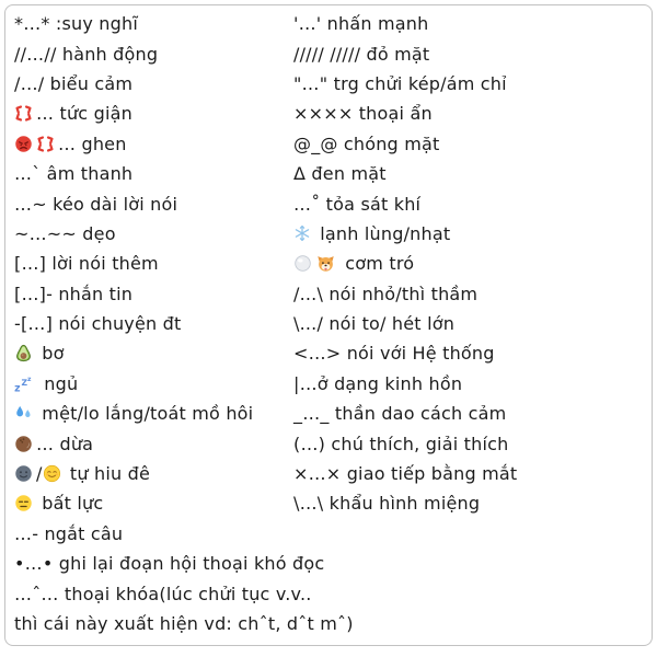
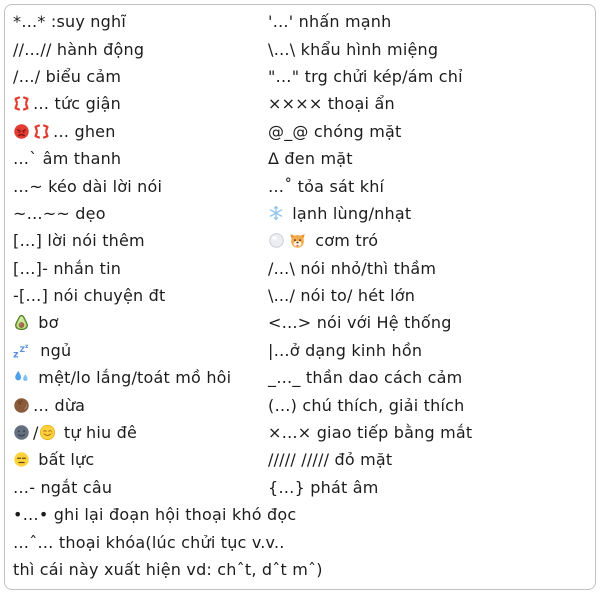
  *…* :suy nghĩ
  //…// hành động
  /…/ biểu cảm
  … tức giận
  … ghen
  …` âm thanh
  …~ kéo dài lời nói
  ~…~~ dẹo
  […] lời nói thêm
  […]- nhắn tin
  -[…] nói chuyện đt
  bơ
  z
  Z
  ngủ
  mệt/lo lắng/toát mồ hôi
  … dừa
  /
  tự hiu đê
  bất lực
  …- ngắt câu
  •…• ghi lại đoạn hội thoại khó đọc
  …ˆ… thoại khóa(lúc chửi tục v.v..
  thì cái này xuất hiện vd: chˆt, dˆt mˆ)
  '…' nhấn mạnh
- ///// ///// đỏ mặt
+ \…\ khẩu hình miệng
  "…" trg chửi kép/ám chỉ
  ×××× thoại ẩn
  @_@ chóng mặt
  Δ đen mặt
  …˚ tỏa sát khí
  lạnh lùng/nhạt
  cơm tró
  /...\ nói nhỏ/thì thầm
  \.../ nói to/ hét lớn
  <…> nói với Hệ thống
  |…ở dạng kinh hồn
  _…_ thần dao cách cảm
  (…) chú thích, giải thích
  ×…× giao tiếp bằng mắt
- \…\ khẩu hình miệng
+ ///// ///// đỏ mặt
+ {…} phát âm
